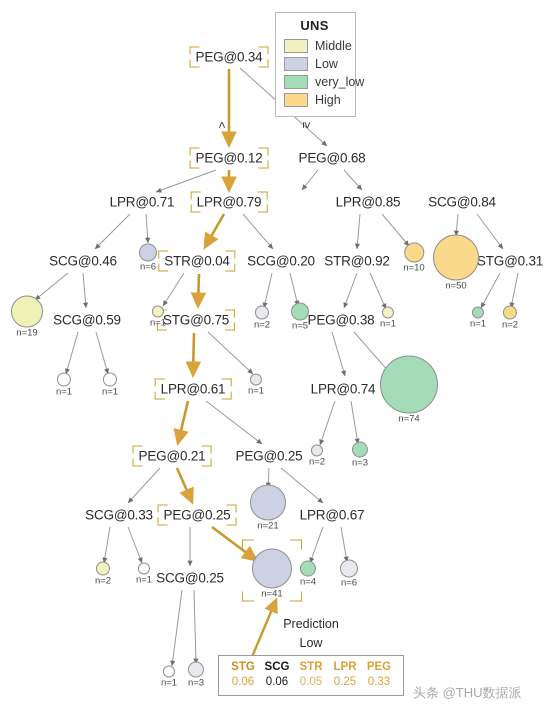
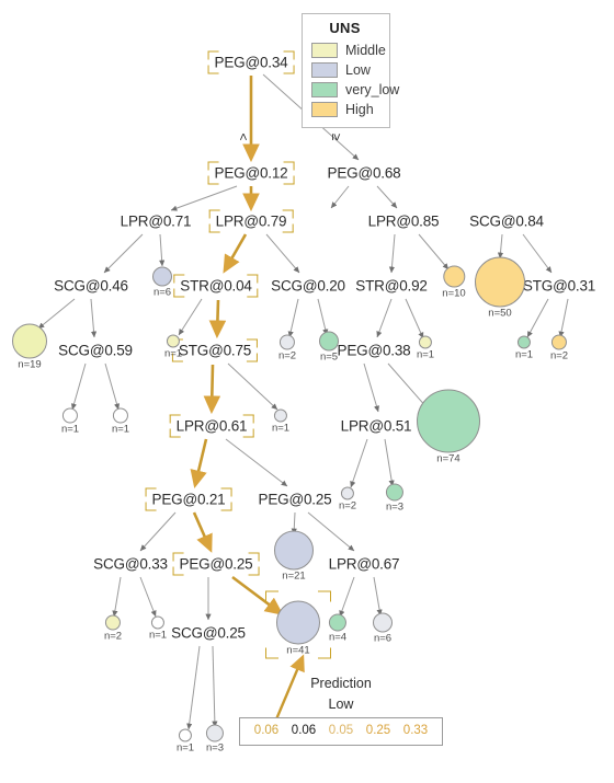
  UNS
  Middle
  Low
  very_low
  High
  PEG@0.34
  PEG@0.12
  PEG@0.68
  LPR@0.71
  LPR@0.79
  LPR@0.85
  SCG@0.84
  SCG@0.46
  STR@0.04
  SCG@0.20
  STR@0.92
  STG@0.31
  SCG@0.59
  STG@0.75
  PEG@0.38
  LPR@0.61
- LPR@0.74
+ LPR@0.51
  PEG@0.21
  PEG@0.25
  SCG@0.33
  PEG@0.25
  LPR@0.67
  SCG@0.25
  n=6
  n=10
  n=50
  n=19
  n=1
  n=2
  n=5
  n=1
  n=1
  n=2
  n=1
  n=1
  n=1
  n=74
  n=2
  n=3
  n=21
  n=2
  n=1
  n=41
  n=4
  n=6
  n=1
  n=3
  Prediction
  Low
- STG
- SCG
- STR
- LPR
- PEG
  0.06
  0.06
  0.05
  0.25
  0.33
- 头条 @THU数据派
